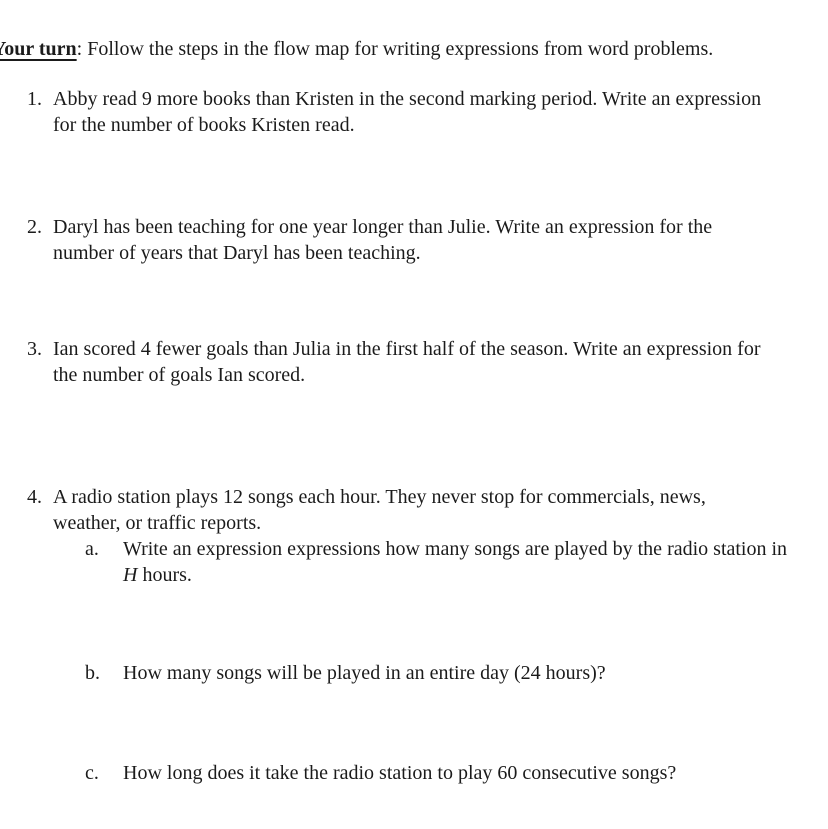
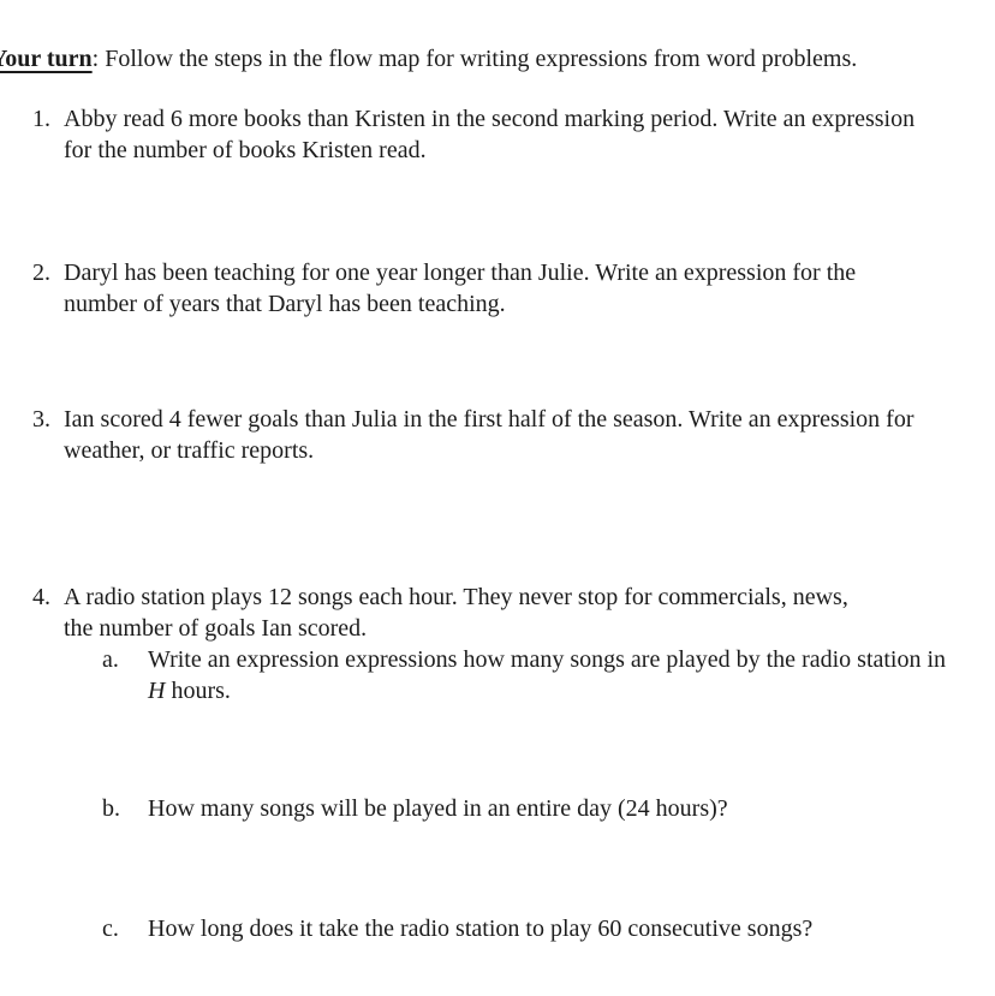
  our turn: Follow the steps in the flow map for writing expressions from word problems.
  1.
- Abby read 9 more books than Kristen in the second marking period. Write an expression
+ Abby read 6 more books than Kristen in the second marking period. Write an expression
  for the number of books Kristen read.
  2.
  Daryl has been teaching for one year longer than Julie. Write an expression for the
  number of years that Daryl has been teaching.
  3.
  Ian scored 4 fewer goals than Julia in the first half of the season. Write an expression for
- the number of goals Ian scored.
+ weather, or traffic reports.
  4.
  A radio station plays 12 songs each hour. They never stop for commercials, news,
- weather, or traffic reports.
+ the number of goals Ian scored.
  a.
  Write an expression expressions how many songs are played by the radio station in
  H hours.
  b.
  How many songs will be played in an entire day (24 hours)?
  c.
  How long does it take the radio station to play 60 consecutive songs?
